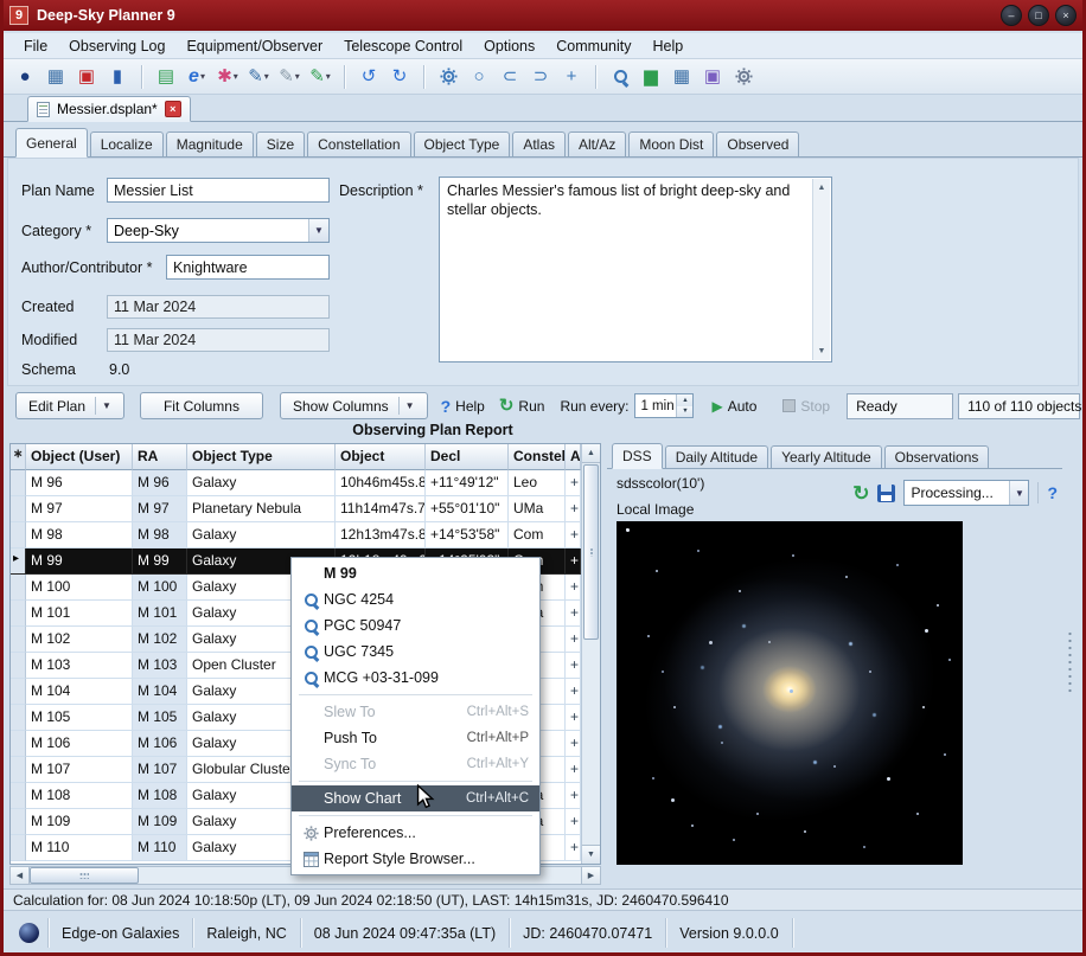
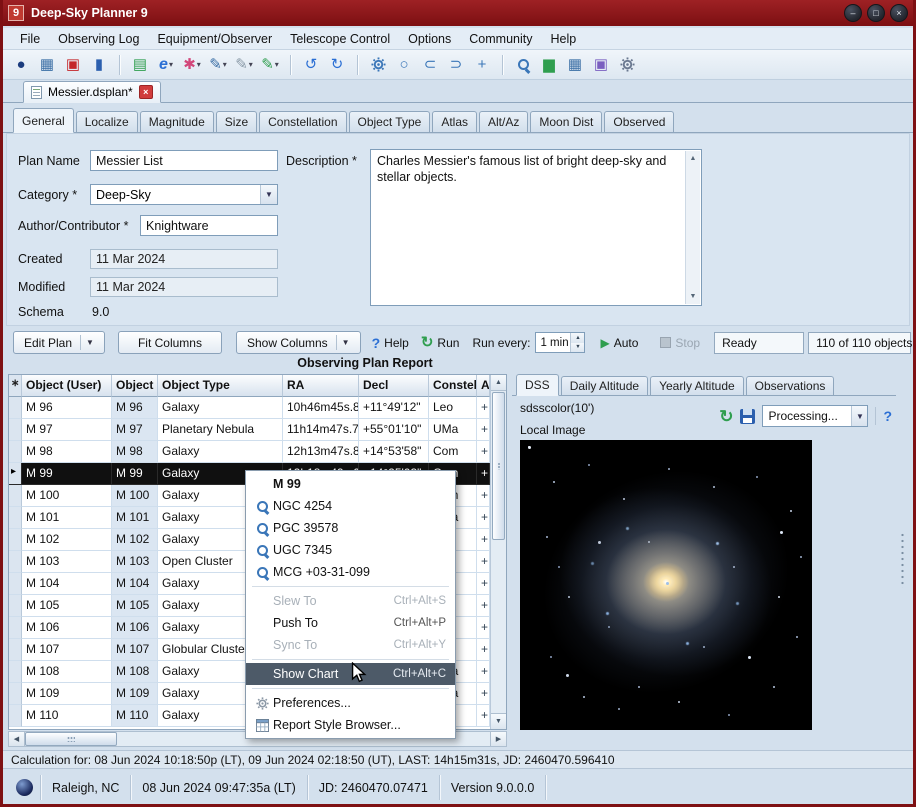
  9
  Deep-Sky Planner 9
  –
  □
  ×
  File
  Observing Log
  Equipment/Observer
  Telescope Control
  Options
  Community
  Help
  ●
  ▦
  ▣
  ▮
  ▤
  e
  ▾
  ✱
  ▾
  ✎
  ▾
  ✎
  ▾
  ✎
  ▾
  ↺
  ↻
  ○
  ⊂
  ⊃
  +
  ▆
  ▦
  ▣
  Messier.dsplan*
  ×
  General
  Localize
  Magnitude
  Size
  Constellation
  Object Type
  Atlas
  Alt/Az
  Moon Dist
  Observed
  Plan Name
  Messier List
  Description *
  Charles Messier's famous list of bright deep-sky and stellar objects.
  Category *
  Deep-Sky
  ▼
  Author/Contributor *
  Knightware
  Created
  11 Mar 2024
  Modified
  11 Mar 2024
  Schema
  9.0
  Edit Plan
  ▼
  Fit Columns
  Show Columns
  ▼
  ?
  Help
  ↻
  Run
  Run every:
  1 min
  ▶
  Auto
  Stop
  Ready
  110 of 110 objects
  Observing Plan Report
  ∗
  Object (User)
- RA
+ Object
  Object Type
- Object
+ RA
  Decl
  Constel
  A
  M 96
  M 96
  Galaxy
  10h46m45s.8
  +11°49'12"
  Leo
  +
  M 97
  M 97
  Planetary Nebula
  11h14m47s.7
  +55°01'10"
  UMa
  +
  M 98
  M 98
  Galaxy
  12h13m47s.8
  +14°53'58"
  Com
  +
  ▸
  M 99
  M 99
  Galaxy
  +
  M 100
  M 100
  Galaxy
  +
  M 101
  M 101
  Galaxy
  +
  M 102
  M 102
  Galaxy
  +
  M 103
  M 103
  Open Cluster
  +
  M 104
  M 104
  Galaxy
  +
  M 105
  M 105
  Galaxy
  +
  M 106
  M 106
  Galaxy
  +
  M 107
  M 107
  Globular Cluste
  +
  M 108
  M 108
  Galaxy
  +
  M 109
  M 109
  Galaxy
  +
  M 110
  M 110
  Galaxy
  +
  DSS
  Daily Altitude
  Yearly Altitude
  Observations
  sdsscolor(10')
  ↻
  Processing...
  ▼
  ?
  Local Image
  M 99
  NGC 4254
- PGC 50947
+ PGC 39578
  UGC 7345
  MCG +03-31-099
  Slew To
  Ctrl+Alt+S
  Push To
  Ctrl+Alt+P
  Sync To
  Ctrl+Alt+Y
  Show Chart
  Ctrl+Alt+C
  Preferences...
  Report Style Browser...
  Calculation for: 08 Jun 2024 10:18:50p (LT), 09 Jun 2024 02:18:50 (UT), LAST: 14h15m31s, JD: 2460470.596410
- Edge-on Galaxies
  Raleigh, NC
  08 Jun 2024 09:47:35a (LT)
  JD: 2460470.07471
  Version 9.0.0.0
